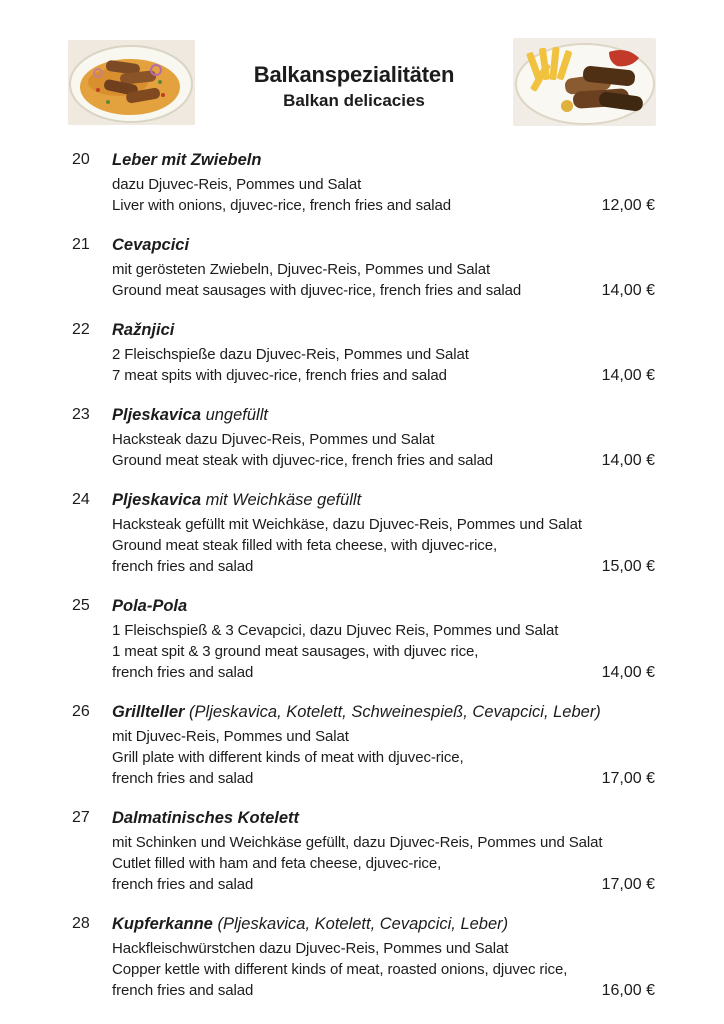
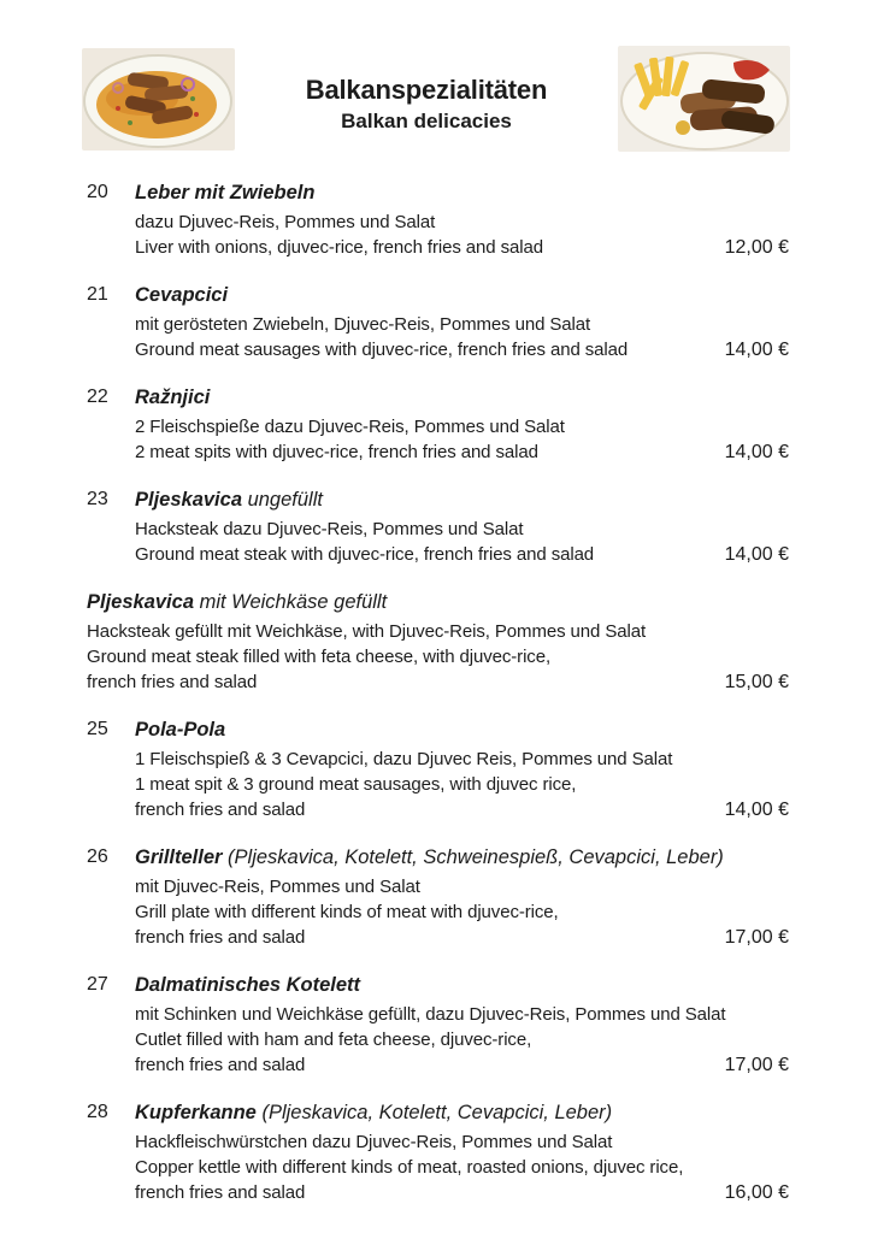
  Balkanspezialitäten
  Balkan delicacies
  20
  Leber mit Zwiebeln
  dazu Djuvec-Reis, Pommes und Salat
  Liver with onions, djuvec-rice, french fries and salad
  12,00 €
  21
  Cevapcici
  mit gerösteten Zwiebeln, Djuvec-Reis, Pommes und Salat
  Ground meat sausages with djuvec-rice, french fries and salad
  14,00 €
  22
  Ražnjici
  2 Fleischspieße dazu Djuvec-Reis, Pommes und Salat
- 7 meat spits with djuvec-rice, french fries and salad
+ 2 meat spits with djuvec-rice, french fries and salad
  14,00 €
  23
  Pljeskavica ungefüllt
  Hacksteak dazu Djuvec-Reis, Pommes und Salat
  Ground meat steak with djuvec-rice, french fries and salad
  14,00 €
- 24
  Pljeskavica mit Weichkäse gefüllt
- Hacksteak gefüllt mit Weichkäse, dazu Djuvec-Reis, Pommes und Salat
+ Hacksteak gefüllt mit Weichkäse, with Djuvec-Reis, Pommes und Salat
  Ground meat steak filled with feta cheese, with djuvec-rice,
  french fries and salad
  15,00 €
  25
  Pola-Pola
  1 Fleischspieß & 3 Cevapcici, dazu Djuvec Reis, Pommes und Salat
  1 meat spit & 3 ground meat sausages, with djuvec rice,
  french fries and salad
  14,00 €
  26
  Grillteller (Pljeskavica, Kotelett, Schweinespieß, Cevapcici, Leber)
  mit Djuvec-Reis, Pommes und Salat
  Grill plate with different kinds of meat with djuvec-rice,
  french fries and salad
  17,00 €
  27
  Dalmatinisches Kotelett
  mit Schinken und Weichkäse gefüllt, dazu Djuvec-Reis, Pommes und Salat
  Cutlet filled with ham and feta cheese, djuvec-rice,
  french fries and salad
  17,00 €
  28
  Kupferkanne (Pljeskavica, Kotelett, Cevapcici, Leber)
  Hackfleischwürstchen dazu Djuvec-Reis, Pommes und Salat
  Copper kettle with different kinds of meat, roasted onions, djuvec rice,
  french fries and salad
  16,00 €
